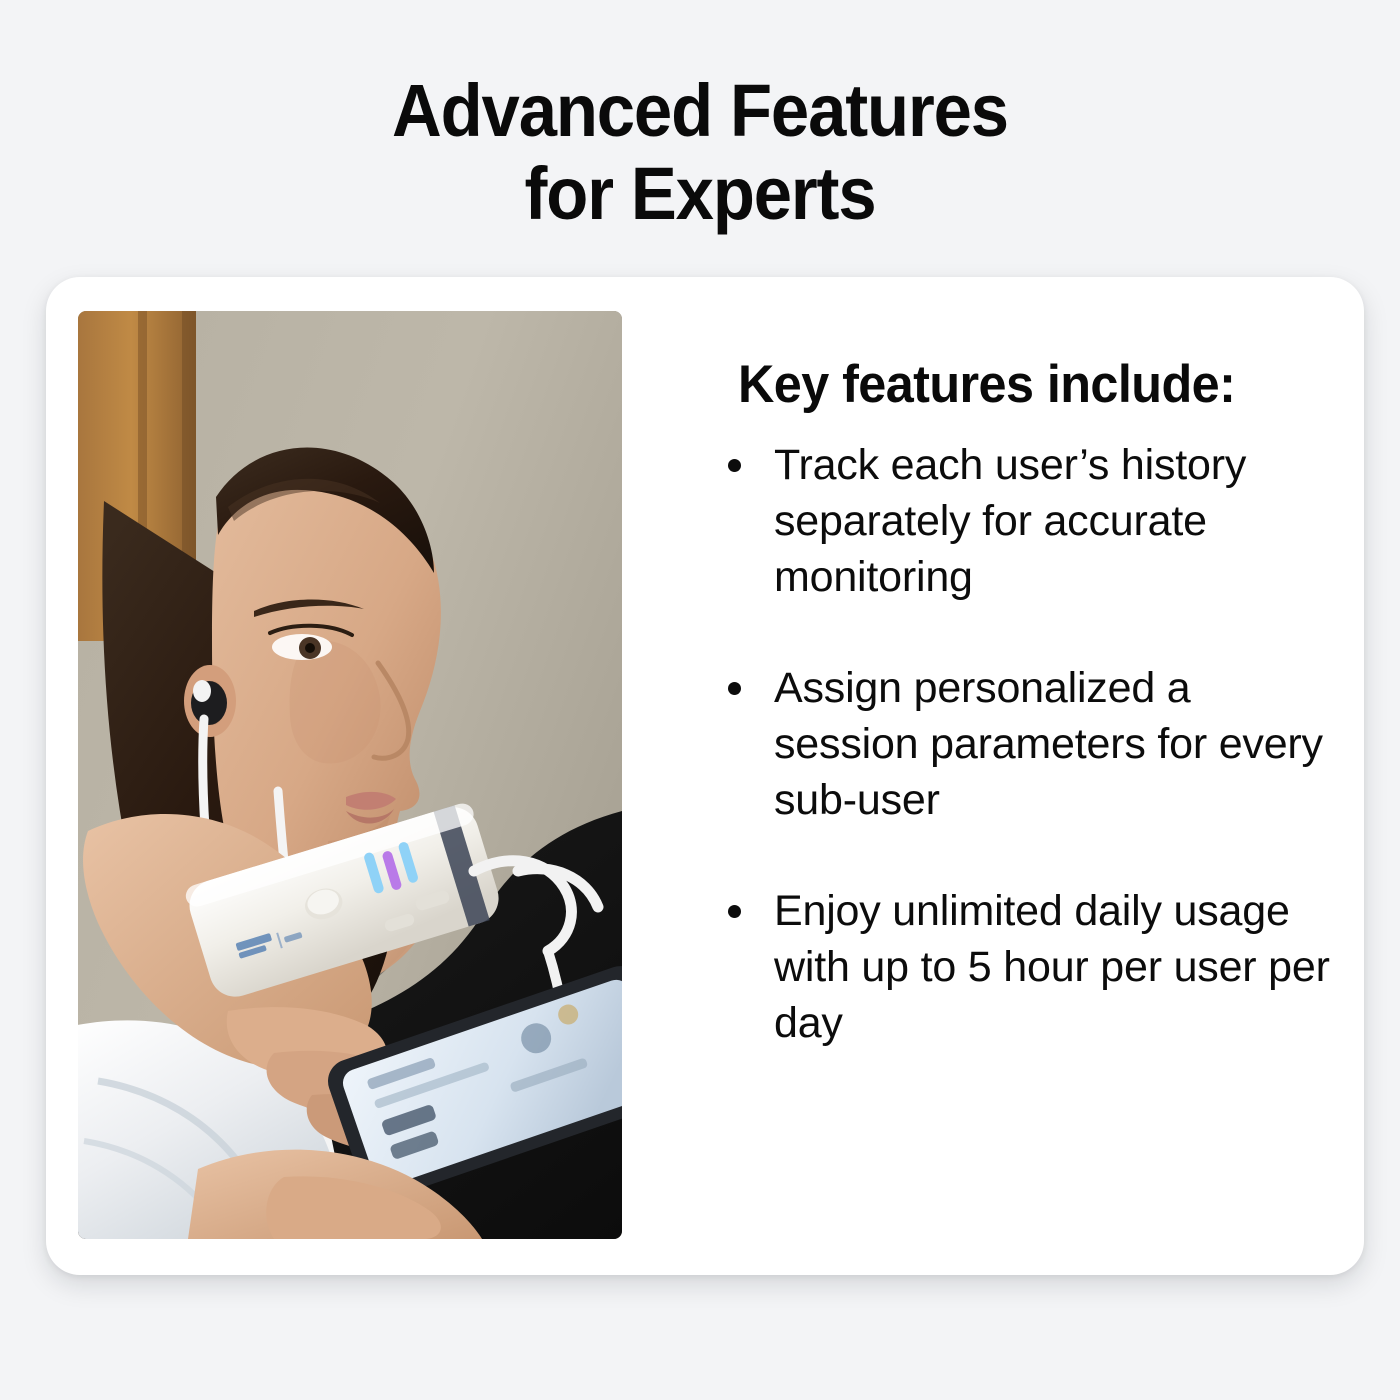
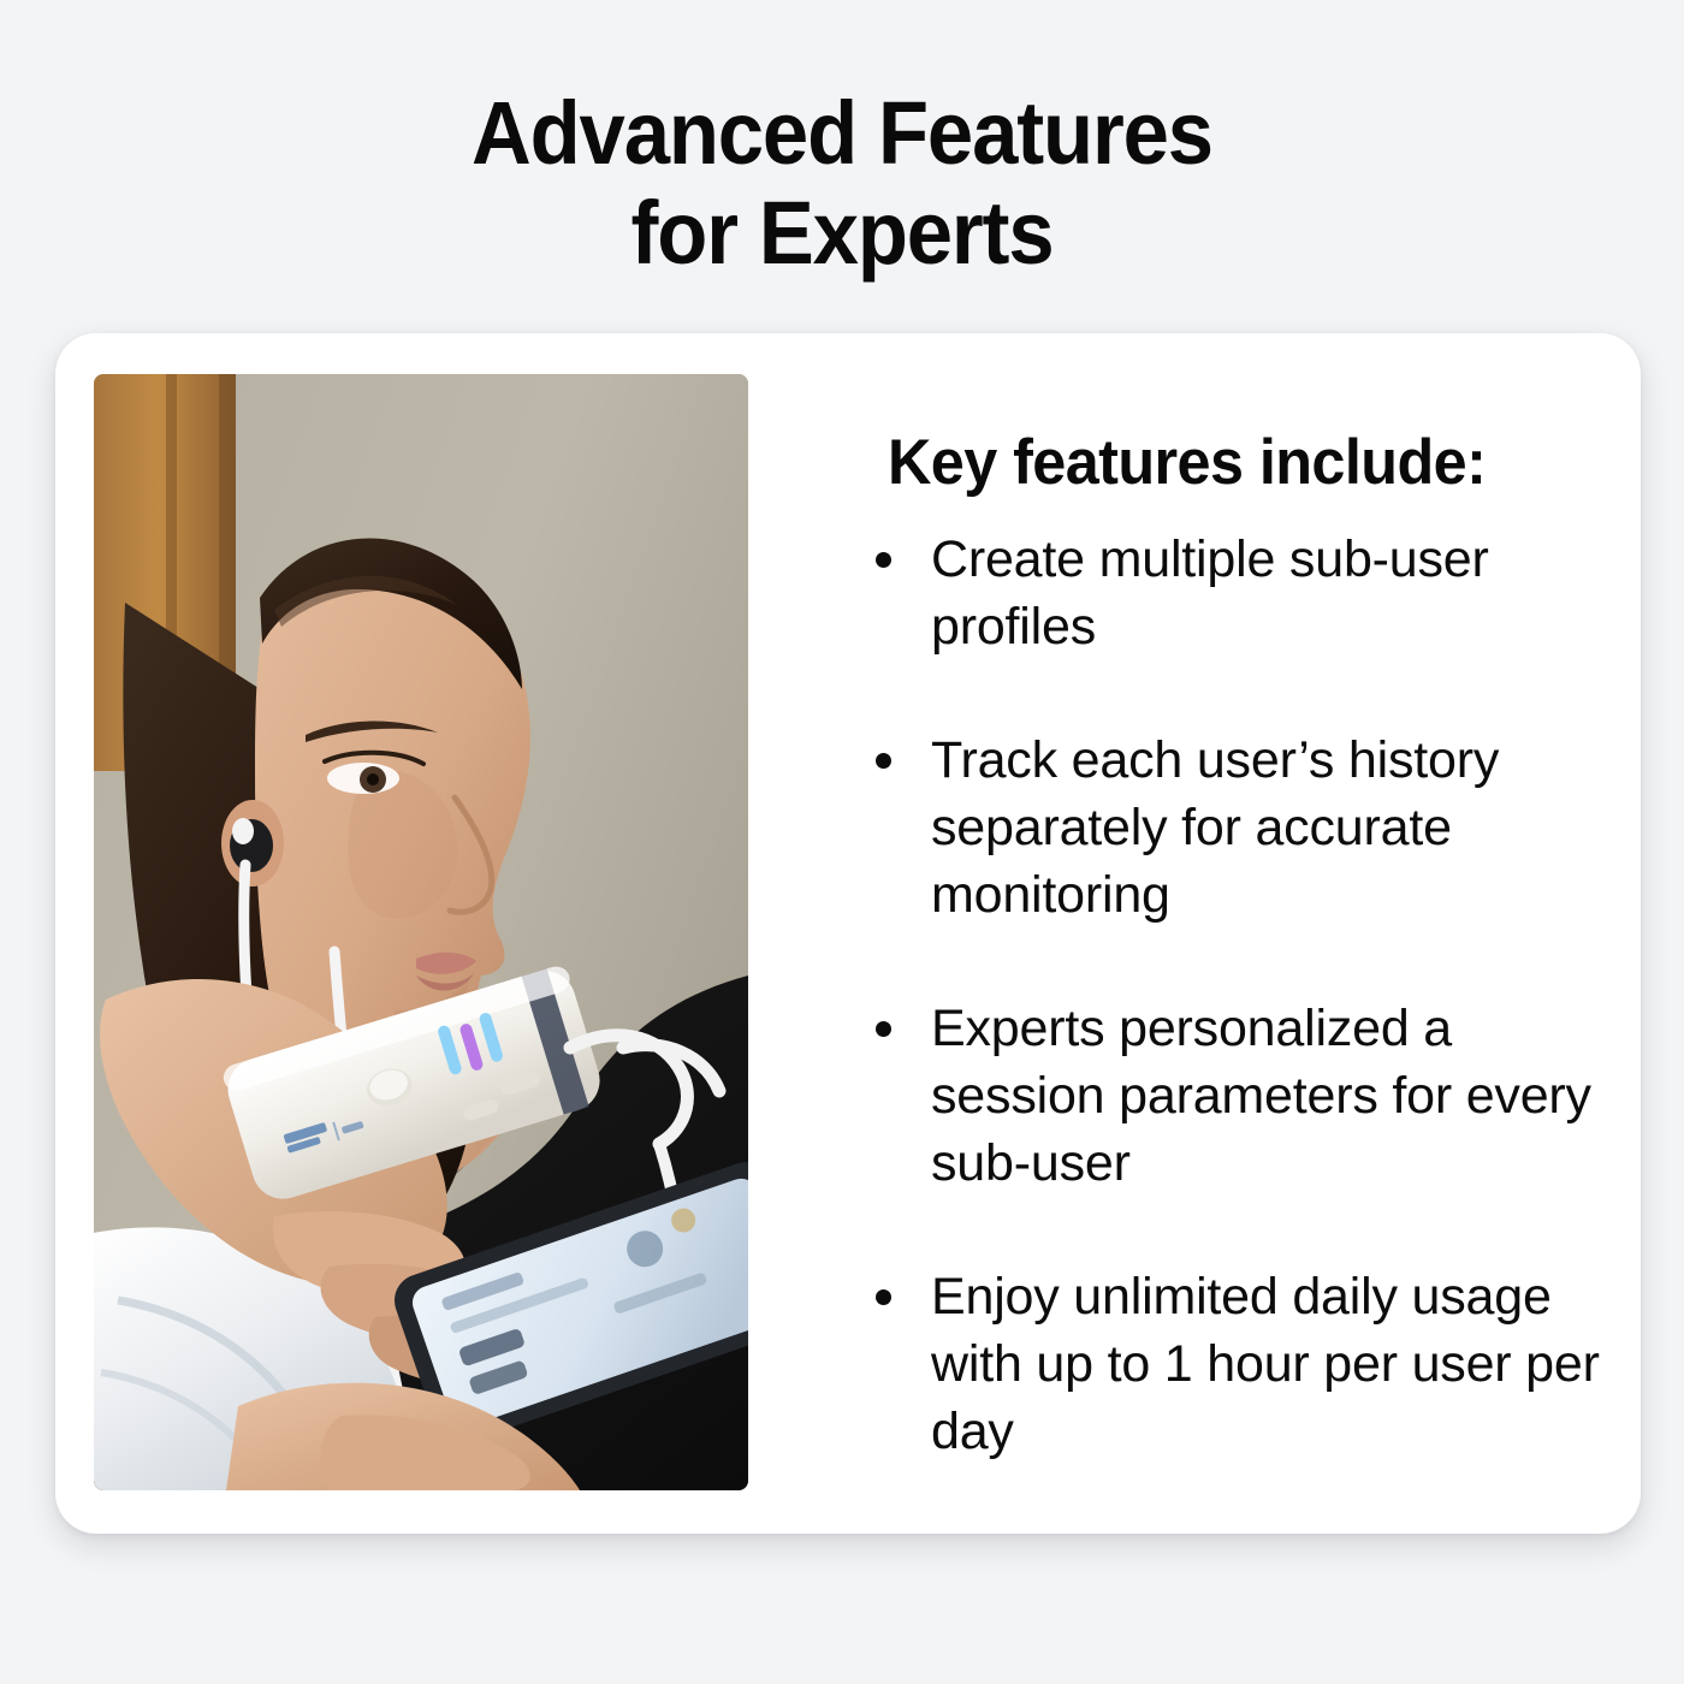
  Advanced Features
  for Experts
  Key features include:
+ Create multiple sub-user profiles
  Track each user’s history separately for accurate monitoring
- Assign personalized a session parameters for every sub-user
+ Experts personalized a session parameters for every sub-user
- Enjoy unlimited daily usage with up to 5 hour per user per day
+ Enjoy unlimited daily usage with up to 1 hour per user per day
